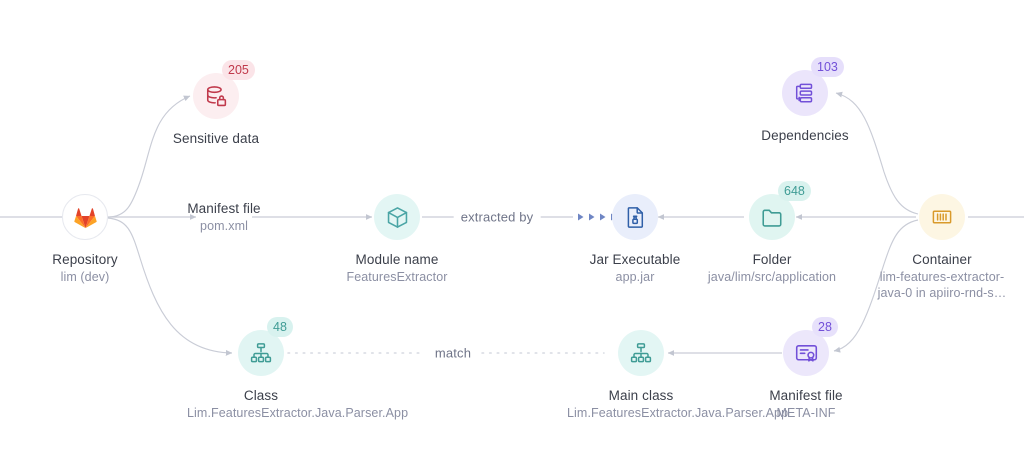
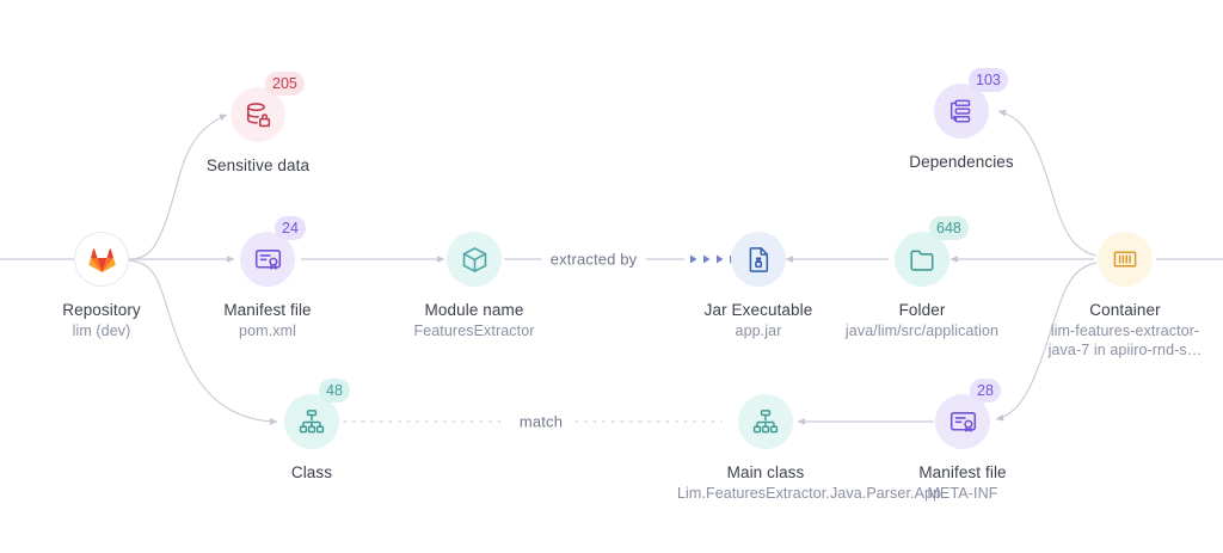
  extracted by
  match
  Repository
  lim (dev)
  205
  Sensitive data
+ 24
  Manifest file
  pom.xml
  Module name
  FeaturesExtractor
  Jar Executable
  app.jar
  648
  Folder
  java/lim/src/application
  103
  Dependencies
  Container
- lim-features-extractor-java-0 in apiiro-rnd-s…
+ lim-features-extractor-java-7 in apiiro-rnd-s…
  48
  Class
- Lim.FeaturesExtractor.Java.Parser.App
  Main class
  28
  Manifest file
  META-INF
